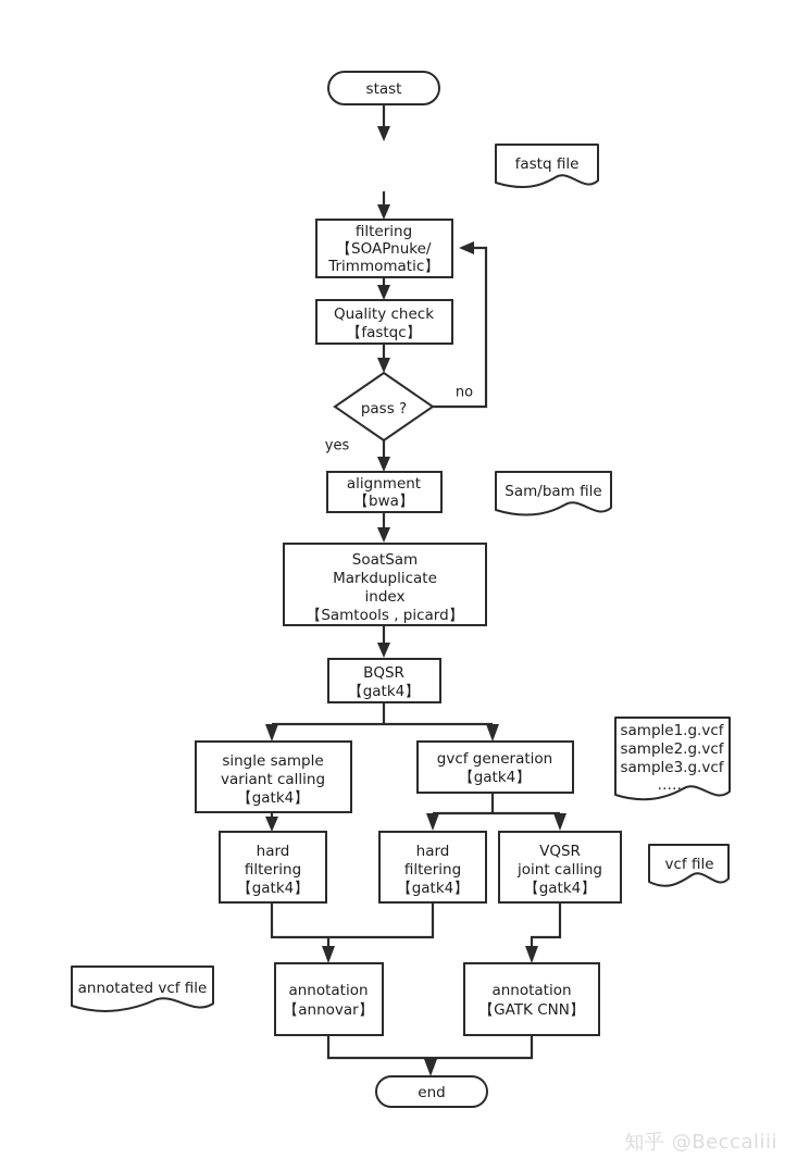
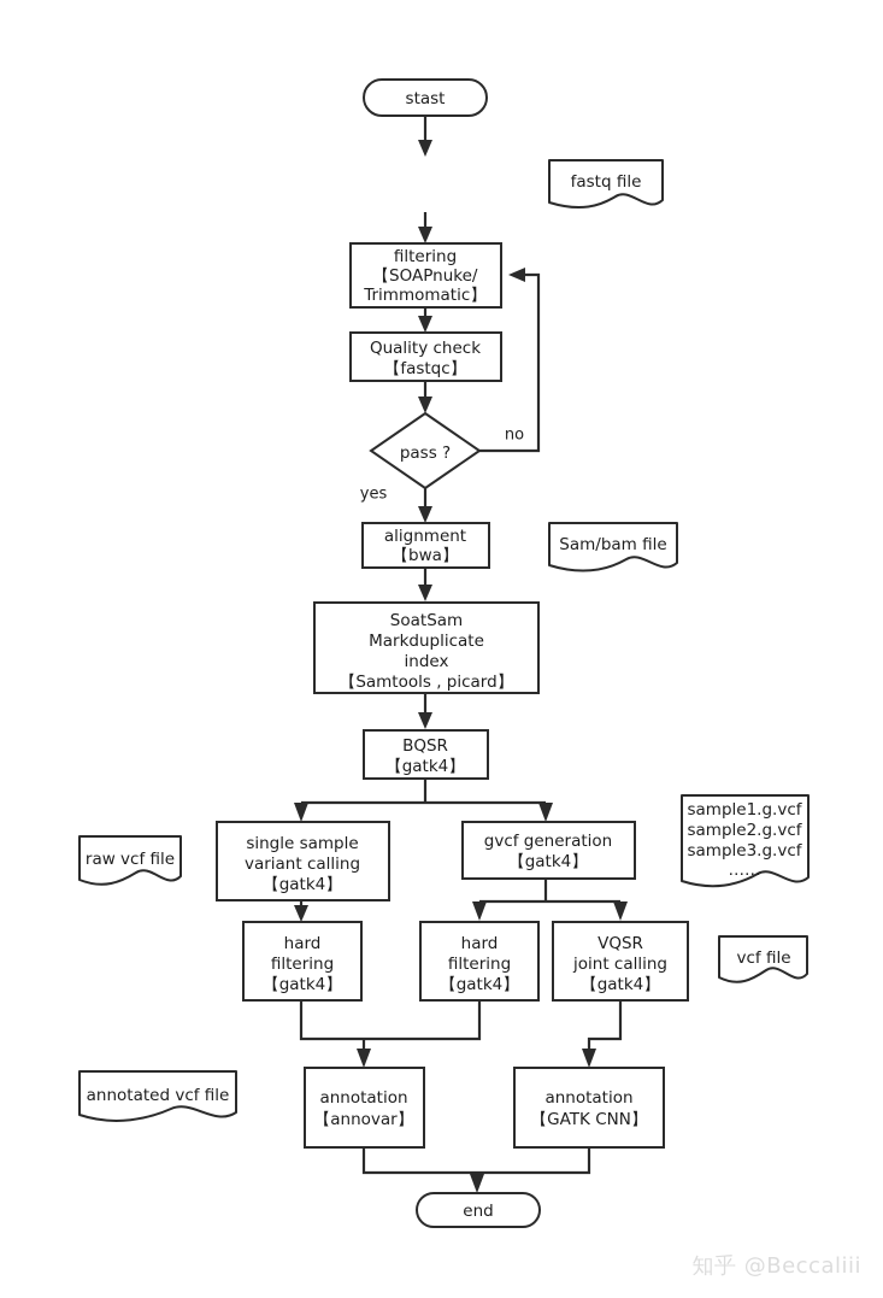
  stast
  filtering
  【SOAPnuke/
  Trimmomatic】
  Quality check
  【fastqc】
  pass ?
  no
  yes
  alignment
  【bwa】
  SoatSam
  Markduplicate
  index
  【Samtools , picard】
  BQSR
  【gatk4】
  single sample
  variant calling
  【gatk4】
  gvcf generation
  【gatk4】
  hard
  filtering
  【gatk4】
  hard
  filtering
  【gatk4】
  VQSR
  joint calling
  【gatk4】
  annotation
  【annovar】
  annotation
  【GATK CNN】
  end
  fastq file
  Sam/bam file
+ raw vcf file
  sample1.g.vcf
  sample2.g.vcf
  sample3.g.vcf
  ……
  vcf file
  annotated vcf file
  知乎 @Beccaliii
